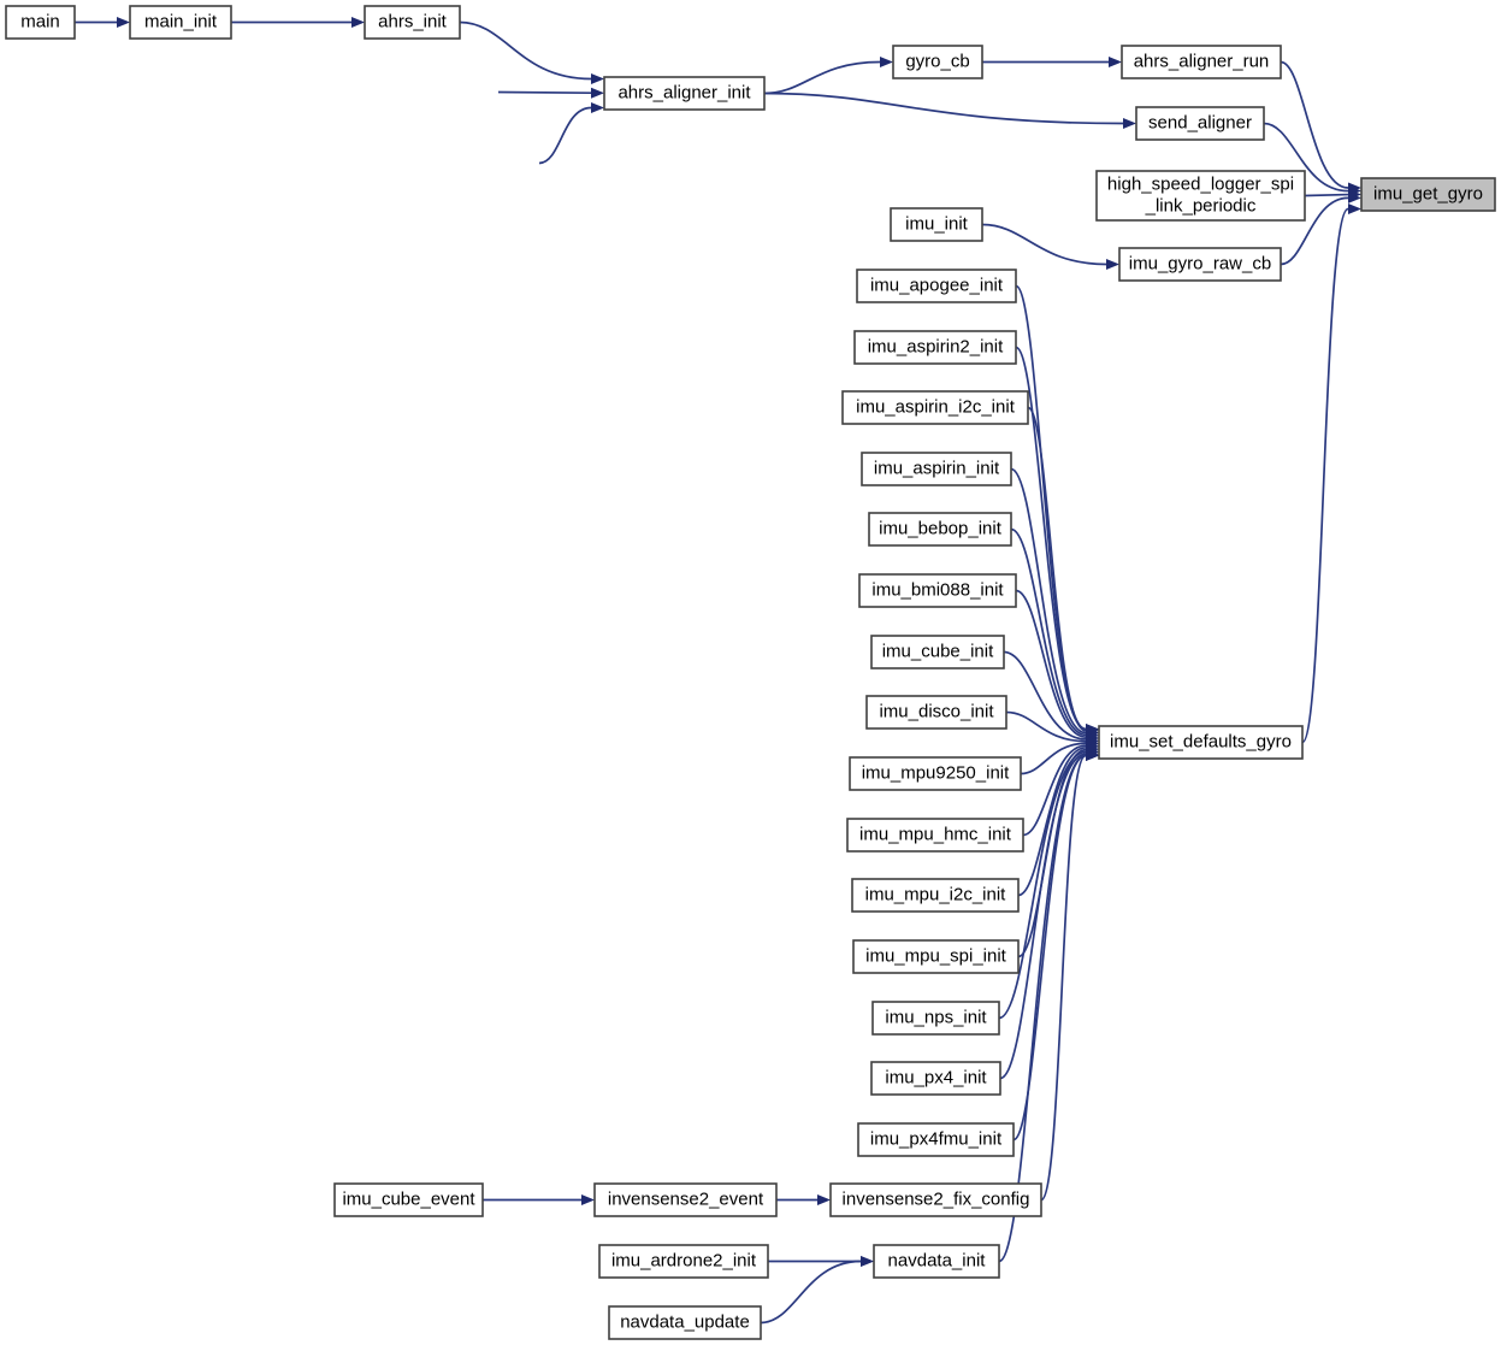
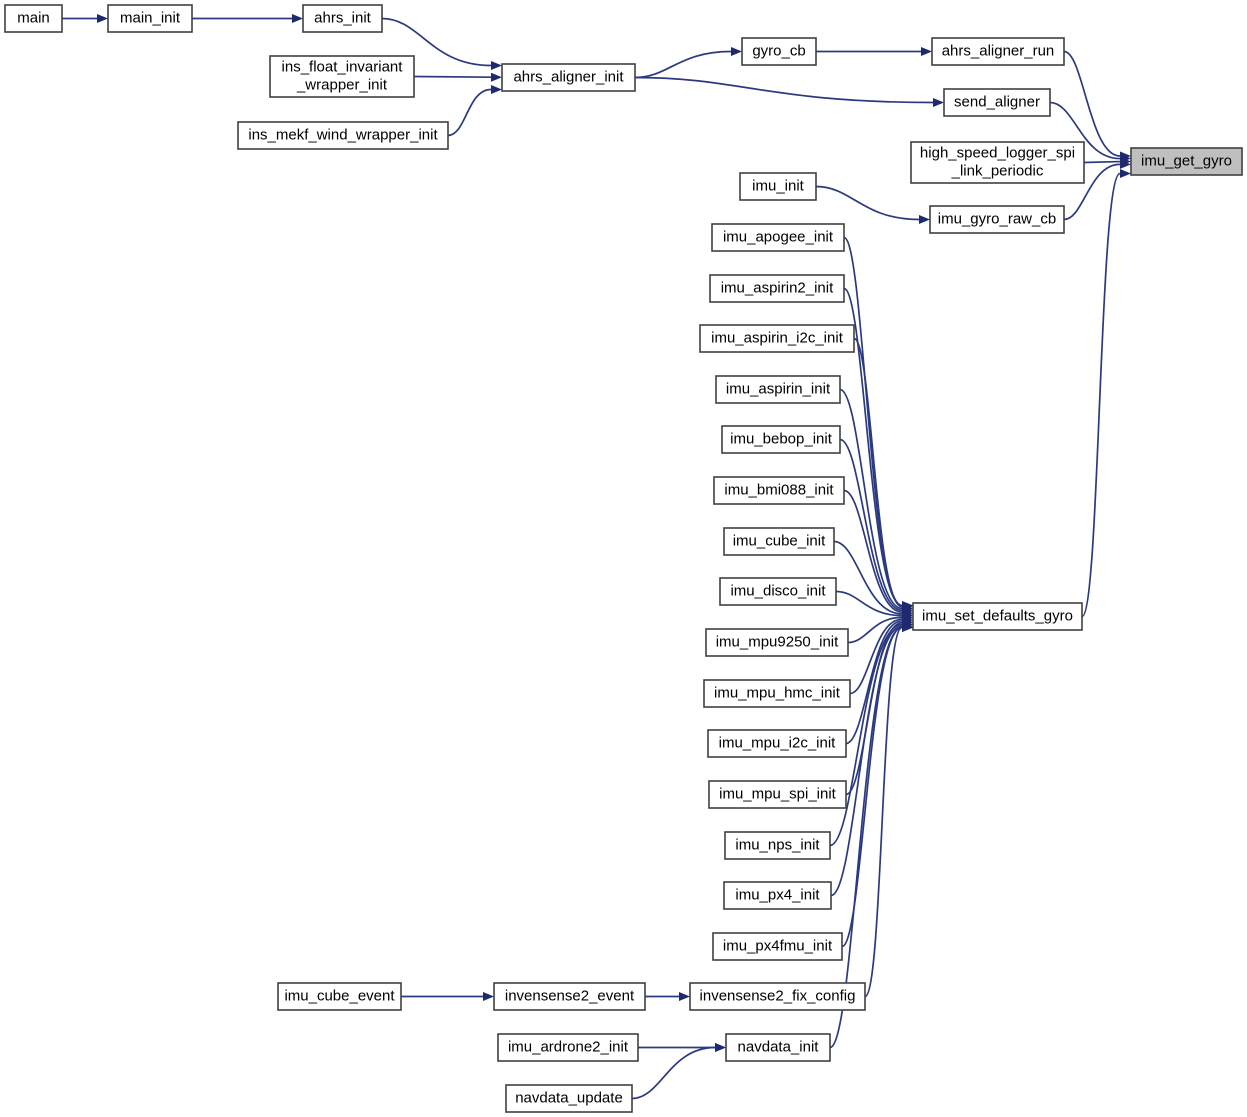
  main
  main_init
  ahrs_init
+ ins_float_invariant _wrapper_init
+ ins_mekf_wind_wrapper_init
  ahrs_aligner_init
  gyro_cb
  ahrs_aligner_run
  send_aligner
  high_speed_logger_spi _link_periodic
  imu_get_gyro
  imu_init
  imu_gyro_raw_cb
  imu_apogee_init
  imu_aspirin2_init
  imu_aspirin_i2c_init
  imu_aspirin_init
  imu_bebop_init
  imu_bmi088_init
  imu_cube_init
  imu_disco_init
  imu_set_defaults_gyro
  imu_mpu9250_init
  imu_mpu_hmc_init
  imu_mpu_i2c_init
  imu_mpu_spi_init
  imu_nps_init
  imu_px4_init
  imu_px4fmu_init
  imu_cube_event
  invensense2_event
  invensense2_fix_config
  imu_ardrone2_init
  navdata_init
  navdata_update
